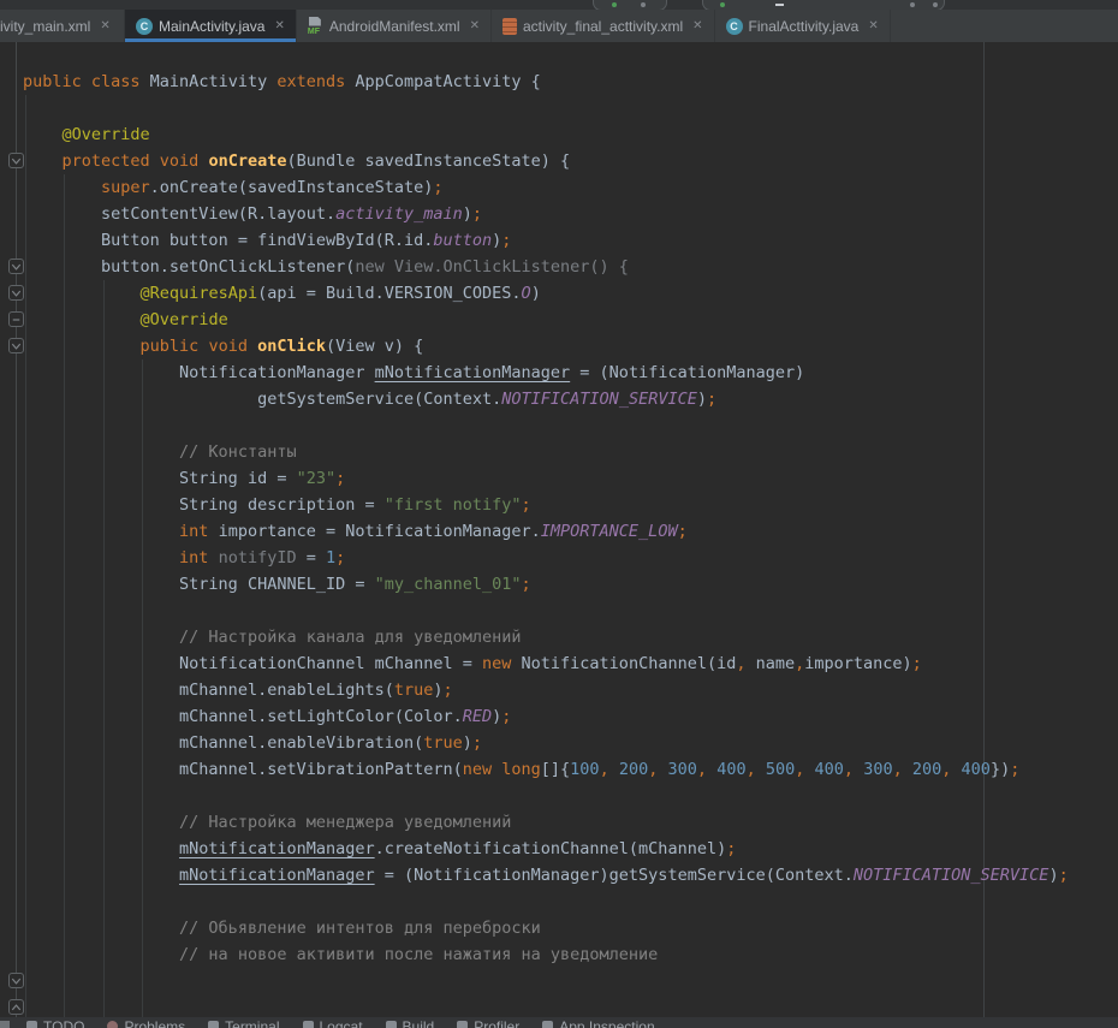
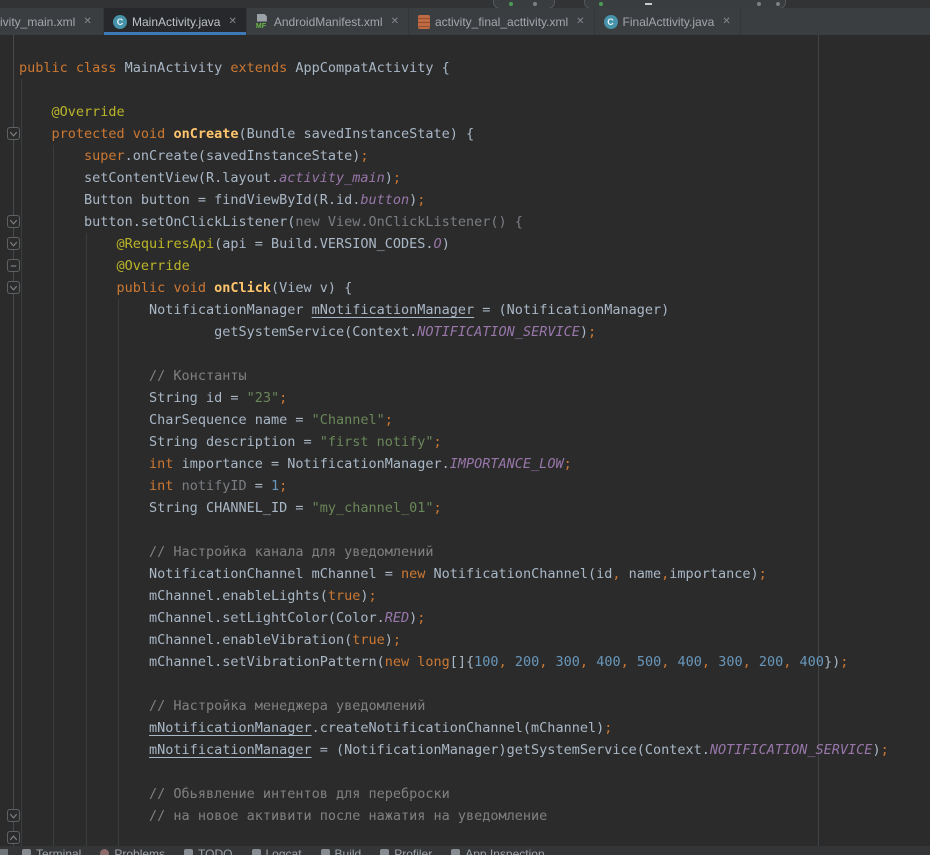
  ivity_main.xml
  ✕
  C
  MainActivity.java
  ✕
  AndroidManifest.xml
  ✕
  activity_final_acttivity.xml
  ✕
  C
  FinalActtivity.java
  ✕
  public class MainActivity extends AppCompatActivity {
  @Override
  protected void onCreate(Bundle savedInstanceState) {
  super.onCreate(savedInstanceState);
  setContentView(R.layout.activity_main);
  Button button = findViewById(R.id.button);
  button.setOnClickListener(new View.OnClickListener() {
  @RequiresApi(api = Build.VERSION_CODES.O)
  @Override
  public void onClick(View v) {
  NotificationManager mNotificationManager = (NotificationManager)
  getSystemService(Context.NOTIFICATION_SERVICE);
  // Константы
  String id = "23";
+ CharSequence name = "Channel";
  String description = "first notify";
  int importance = NotificationManager.IMPORTANCE_LOW;
  int notifyID = 1;
  String CHANNEL_ID = "my_channel_01";
  // Настройка канала для уведомлений
  NotificationChannel mChannel = new NotificationChannel(id, name,importance);
  mChannel.enableLights(true);
  mChannel.setLightColor(Color.RED);
  mChannel.enableVibration(true);
  mChannel.setVibrationPattern(new long[]{100, 200, 300, 400, 500, 400, 300, 200, 400});
  // Настройка менеджера уведомлений
  mNotificationManager.createNotificationChannel(mChannel);
  mNotificationManager = (NotificationManager)getSystemService(Context.NOTIFICATION_SERVICE);
  // Обьявление интентов для переброски
  // на новое активити после нажатия на уведомление
- TODO
+ Terminal
  Problems
- Terminal
+ TODO
  Logcat
  Build
  Profiler
  App Inspection
